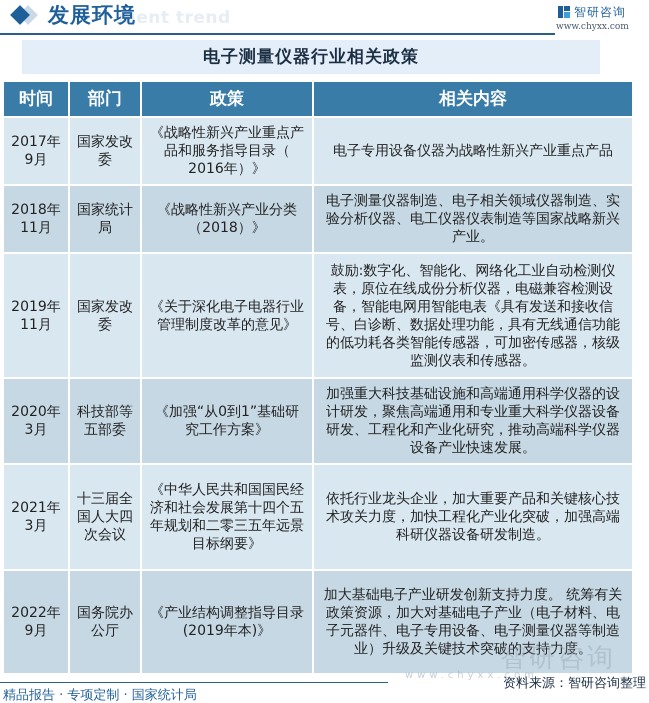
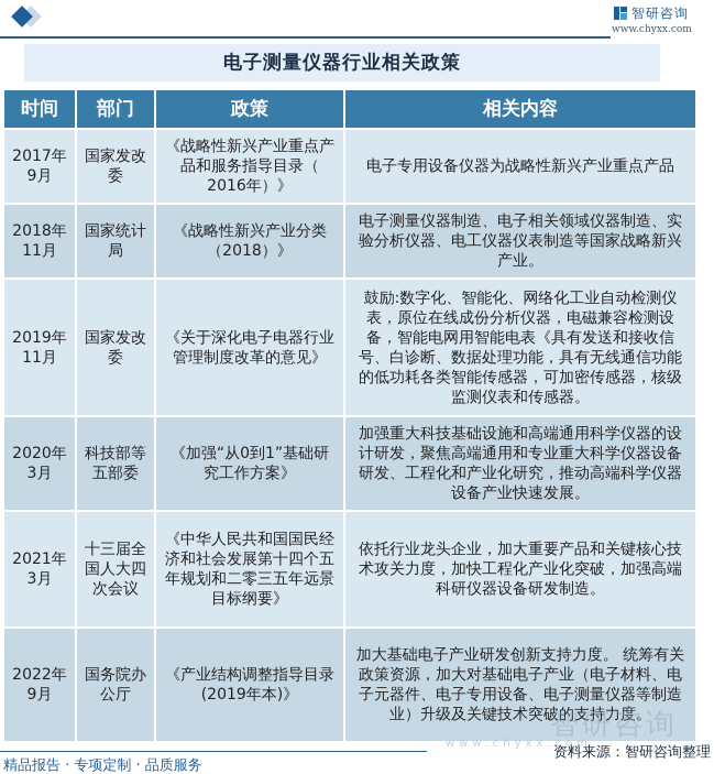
- ment trend
- 发展环境
  智研咨询
  www.chyxx.com
  电子测量仪器行业相关政策
  时间	部门	政策	相关内容
  2017年9月	国家发改委	《战略性新兴产业重点产品和服务指导目录（ 2016年）》	电子专用设备仪器为战略性新兴产业重点产品
  2018年11月	国家统计局	《战略性新兴产业分类（2018）》	电子测量仪器制造、电子相关领域仪器制造、实验分析仪器、电工仪器仪表制造等国家战略新兴产业。
  2019年11月	国家发改委	《关于深化电子电器行业管理制度改革的意见》	鼓励:数字化、智能化、网络化工业自动检测仪表，原位在线成份分析仪器，电磁兼容检测设备，智能电网用智能电表《具有发送和接收信号、白诊断、数据处理功能，具有无线通信功能的低功耗各类智能传感器，可加密传感器，核级监测仪表和传感器。
  2020年3月	科技部等五部委	《加强“从0到1”基础研究工作方案》	加强重大科技基础设施和高端通用科学仪器的设计研发，聚焦高端通用和专业重大科学仪器设备研发、工程化和产业化研究，推动高端科学仪器设备产业快速发展。
  2021年3月	十三届全国人大四次会议	《中华人民共和国国民经济和社会发展第十四个五年规划和二零三五年远景目标纲要》	依托行业龙头企业，加大重要产品和关键核心技术攻关力度，加快工程化产业化突破，加强高端科研仪器设备研发制造。
  2022年9月	国务院办公厅	《产业结构调整指导目录(2019年本)》	加大基础电子产业研发创新支持力度。 统筹有关政策资源，加大对基础电子产业（电子材料、电子元器件、电子专用设备、电子测量仪器等制造业）升级及关键技术突破的支持力度。
  智研咨询
  www.chyxx.com
  资料来源：智研咨询整理
- 精品报告 · 专项定制 · 国家统计局
+ 精品报告 · 专项定制 · 品质服务
